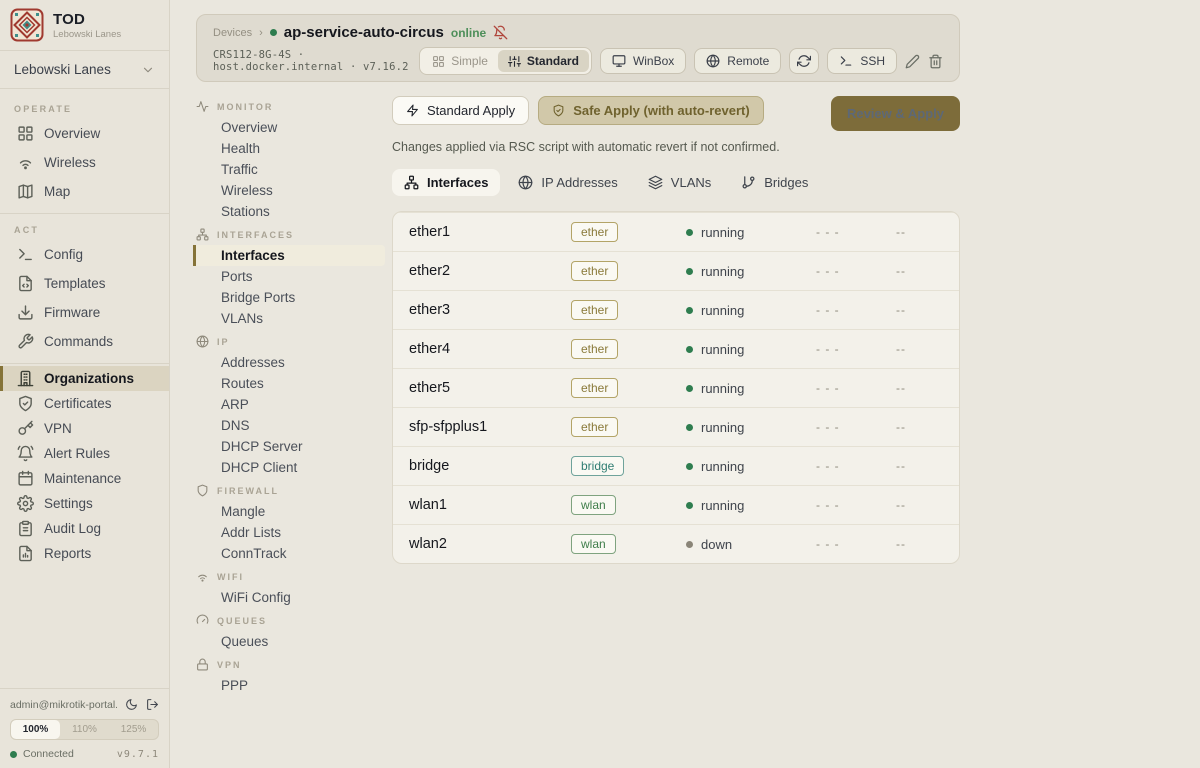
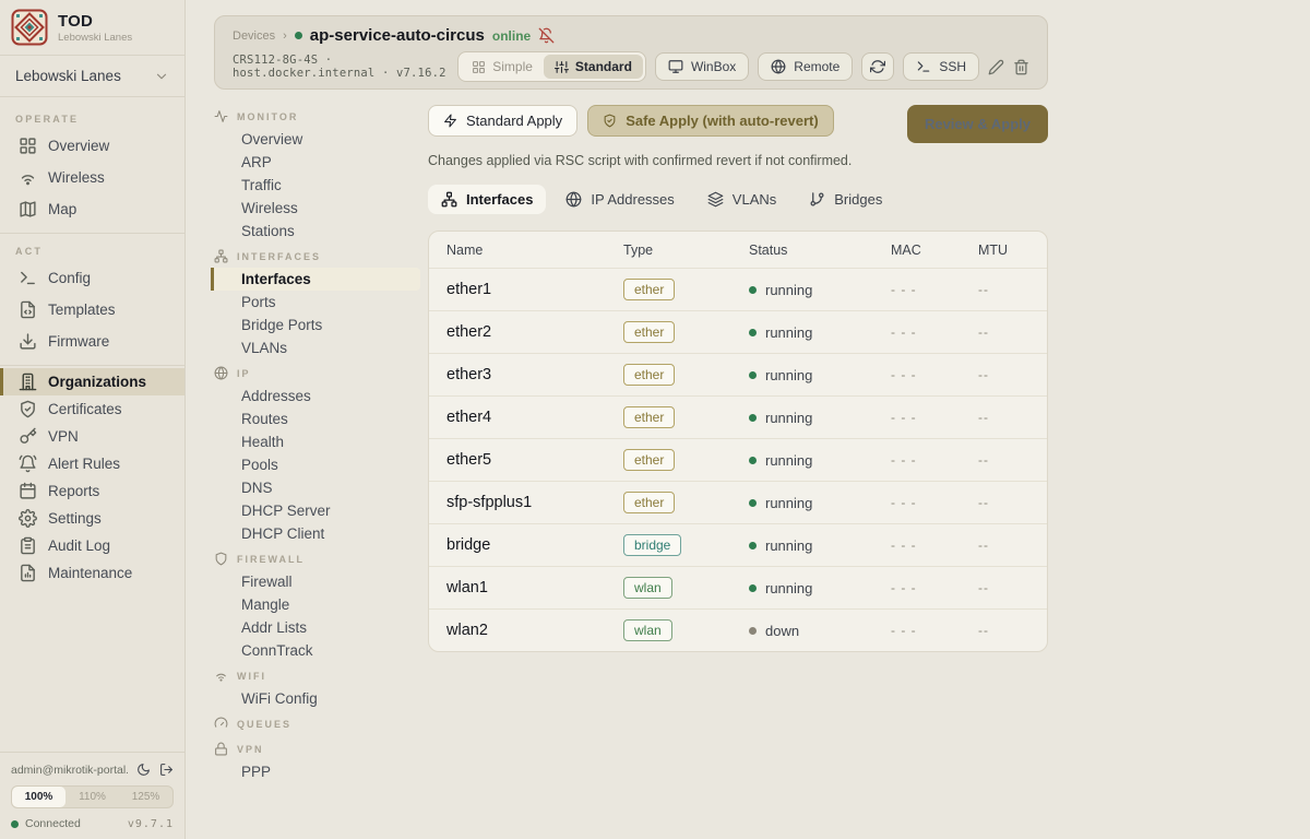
  TOD
  Lebowski Lanes
  Lebowski Lanes
  OPERATE
  Overview
  Wireless
  Map
  ACT
  Config
  Templates
  Firmware
- Commands
  Organizations
  Certificates
  VPN
  Alert Rules
- Maintenance
+ Reports
  Settings
  Audit Log
- Reports
+ Maintenance
  admin@mikrotik-portal.
  100%
  110%
  125%
  Connected
  v9.7.1
  Devices
  ›
  ap-service-auto-circus
  online
  CRS112-8G-4S · host.docker.internal · v7.16.2
  Simple
  Standard
  WinBox
  Remote
  SSH
  MONITOR
  Overview
- Health
+ ARP
  Traffic
  Wireless
  Stations
  INTERFACES
  Interfaces
  Ports
  Bridge Ports
  VLANs
  IP
  Addresses
  Routes
- ARP
+ Health
+ Pools
  DNS
  DHCP Server
  DHCP Client
  FIREWALL
+ Firewall
  Mangle
  Addr Lists
  ConnTrack
  WIFI
  WiFi Config
  QUEUES
- Queues
  VPN
  PPP
  Standard Apply
  Safe Apply (with auto-revert)
  Review & Apply
- Changes applied via RSC script with automatic revert if not confirmed.
+ Changes applied via RSC script with confirmed revert if not confirmed.
  Interfaces
  IP Addresses
  VLANs
  Bridges
+ Name
+ Type
+ Status
+ MAC
+ MTU
  ether1
  ether
  running
  - - -
  --
  ether2
  ether
  running
  - - -
  --
  ether3
  ether
  running
  - - -
  --
  ether4
  ether
  running
  - - -
  --
  ether5
  ether
  running
  - - -
  --
  sfp-sfpplus1
  ether
  running
  - - -
  --
  bridge
  bridge
  running
  - - -
  --
  wlan1
  wlan
  running
  - - -
  --
  wlan2
  wlan
  down
  - - -
  --
